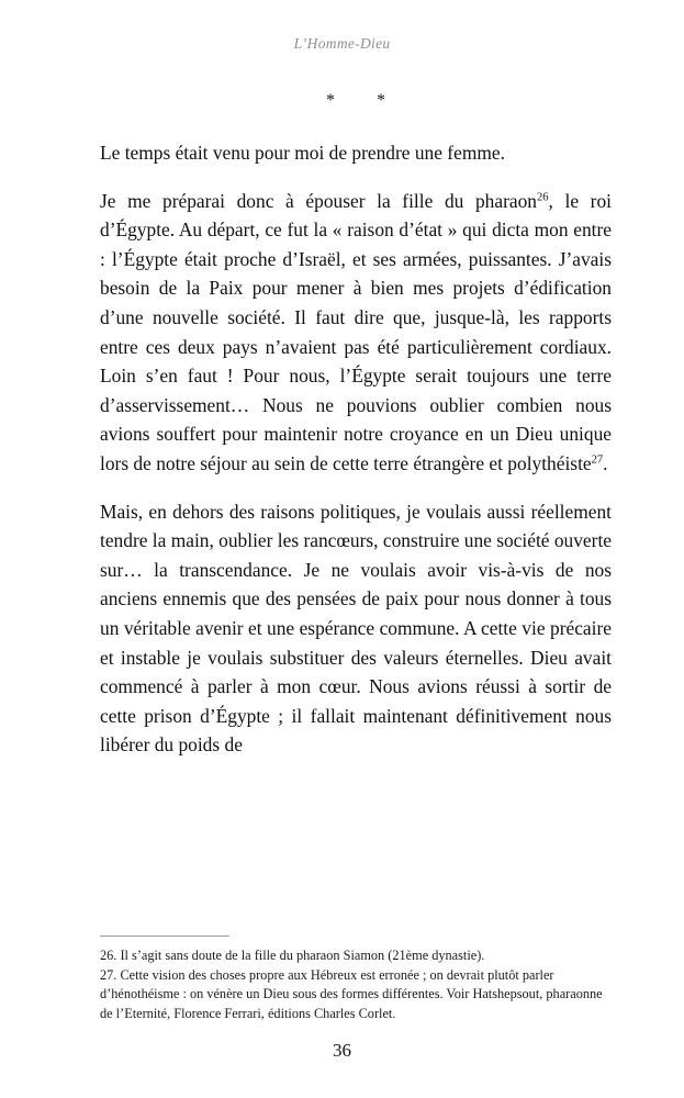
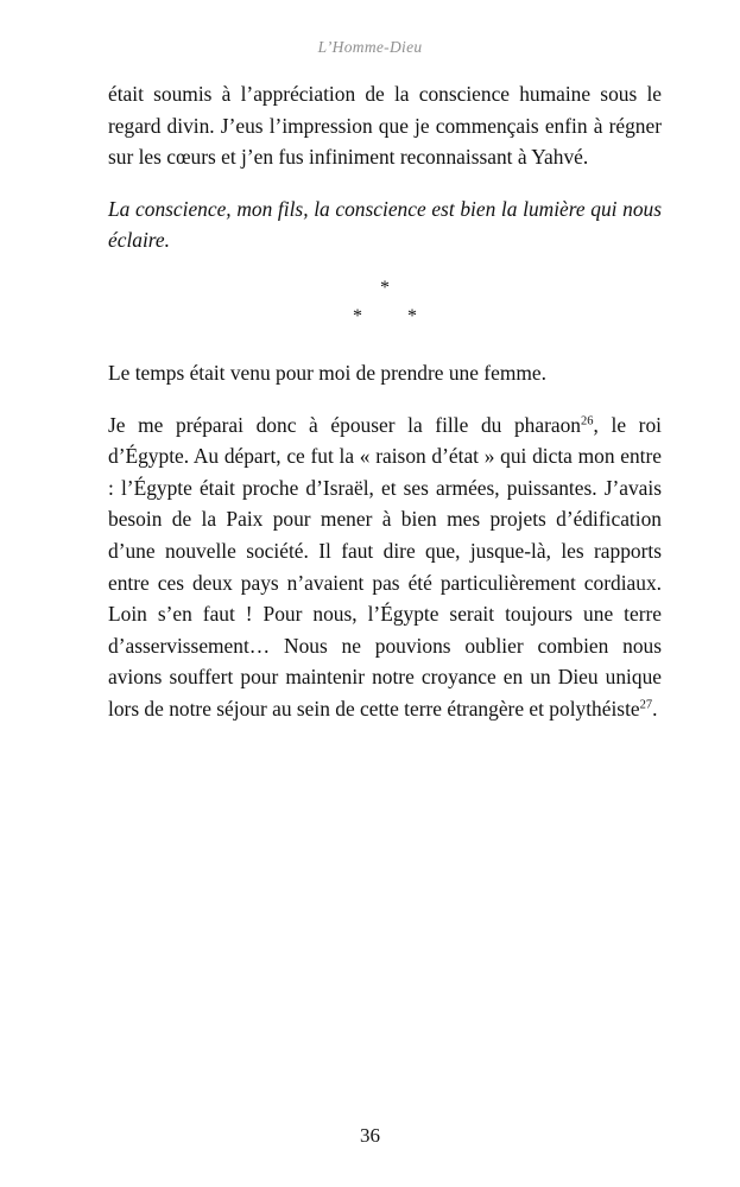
  L’Homme-Dieu
+ était soumis à l’appréciation de la conscience humaine sous le regard divin. J’eus l’impression que je commençais enfin à régner sur les cœurs et j’en fus infiniment reconnaissant à Yahvé.
+ La conscience, mon fils, la conscience est bien la lumière qui nous éclaire.
+ *
  * *
  Le temps était venu pour moi de prendre une femme.
  Je me préparai donc à épouser la fille du pharaon26, le roi d’Égypte. Au départ, ce fut la « raison d’état » qui dicta mon entre : l’Égypte était proche d’Israël, et ses armées, puissantes. J’avais besoin de la Paix pour mener à bien mes projets d’édification d’une nouvelle société. Il faut dire que, jusque-là, les rapports entre ces deux pays n’avaient pas été particulièrement cordiaux. Loin s’en faut ! Pour nous, l’Égypte serait toujours une terre d’asservissement… Nous ne pouvions oublier combien nous avions souffert pour maintenir notre croyance en un Dieu unique lors de notre séjour au sein de cette terre étrangère et polythéiste27.
- Mais, en dehors des raisons politiques, je voulais aussi réellement tendre la main, oublier les rancœurs, construire une société ouverte sur… la transcendance. Je ne voulais avoir vis-à-vis de nos anciens ennemis que des pensées de paix pour nous donner à tous un véritable avenir et une espérance commune. A cette vie précaire et instable je voulais substituer des valeurs éternelles. Dieu avait commencé à parler à mon cœur. Nous avions réussi à sortir de cette prison d’Égypte ; il fallait maintenant définitivement nous libérer du poids de
- 26. Il s’agit sans doute de la fille du pharaon Siamon (21ème dynastie).
- 27. Cette vision des choses propre aux Hébreux est erronée ; on devrait plutôt parler d’hénothéisme : on vénère un Dieu sous des formes différentes. Voir Hatshepsout, pharaonne de l’Eternité, Florence Ferrari, éditions Charles Corlet.
  36
